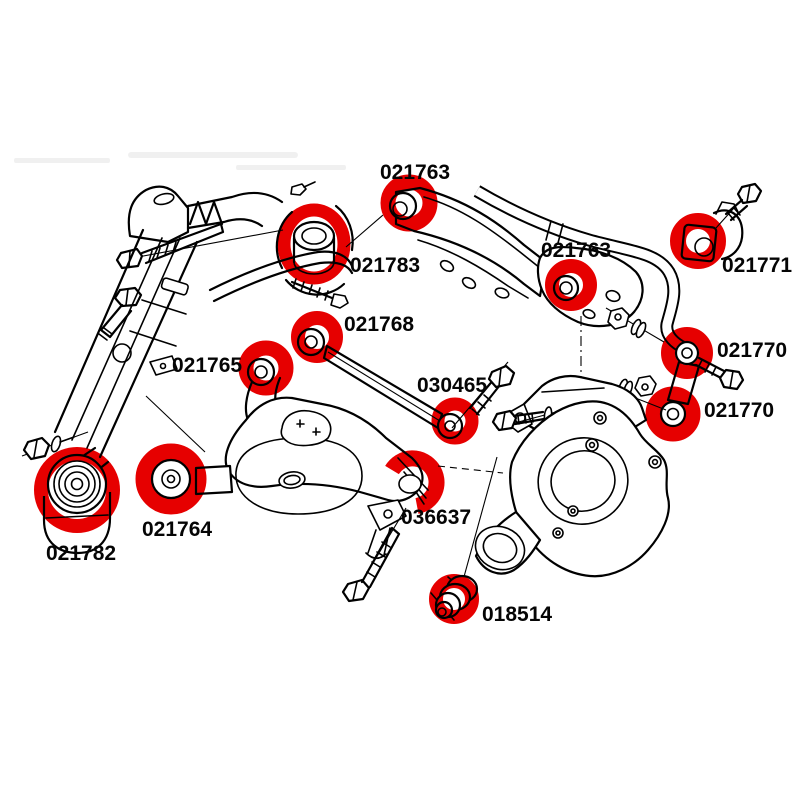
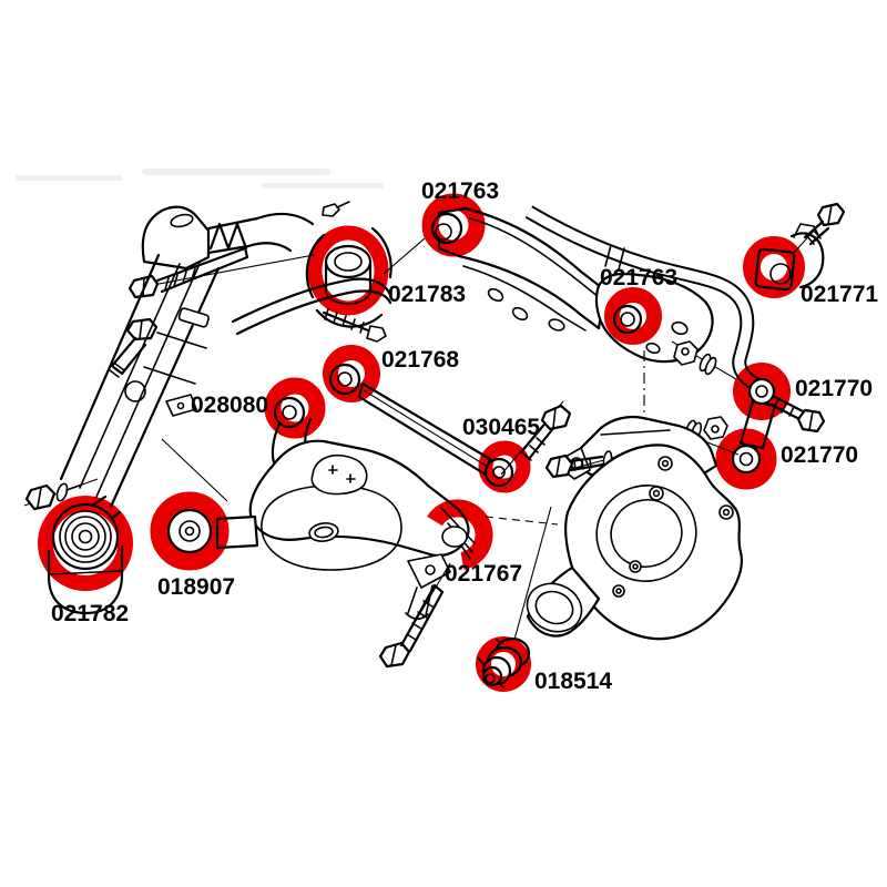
  021763
  021783
  021763
  021771
  021768
- 021765
+ 028080
  030465
  021770
  021770
- 021764
+ 018907
- 036637
+ 021767
  021782
  018514
